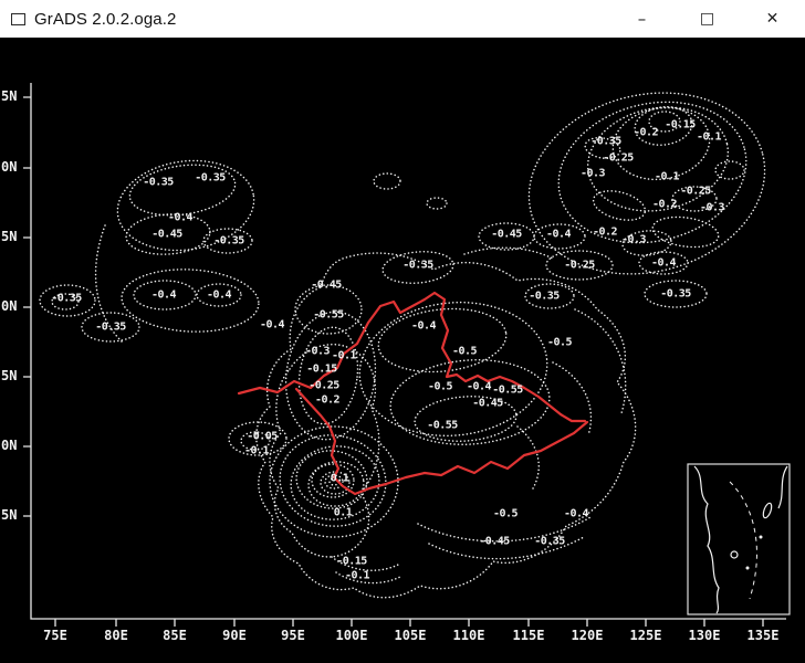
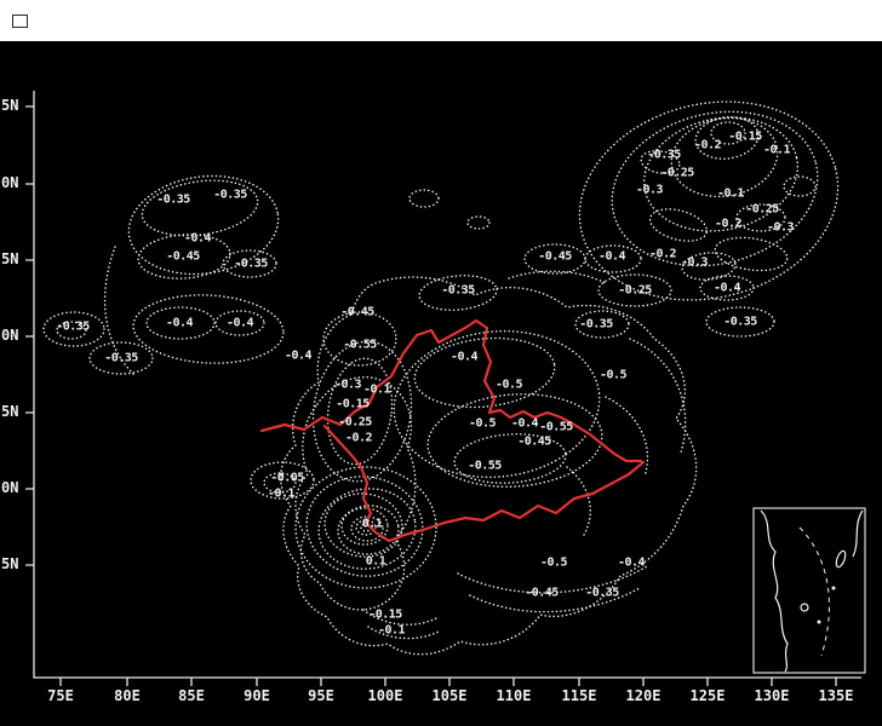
- GrADS 2.0.2.oga.2
- –
- □
- ✕
  5N
  0N
  5N
  0N
  5N
  0N
  5N
  75E
  80E
  85E
  90E
  95E
  100E
  105E
  110E
  115E
  120E
  125E
  130E
  135E
  -0.35
  -0.35
  -0.4
  -0.45
  -0.35
  -0.35
  -0.4
  -0.4
  -0.35
  -0.45
  -0.55
  -0.4
  -0.35
  -0.4
  -0.5
  -0.5
  -0.4
  -0.55
  -0.45
  -0.55
  -0.3
  -0.1
  -0.15
  -0.25
  -0.2
  -0.05
  -0.1
  0.1
  0.1
  -0.15
  -0.1
  -0.45
  -0.4
  -0.2
  -0.3
  -0.25
  -0.35
  -0.5
  -0.4
  -0.35
  -0.35
  -0.2
  -0.15
  -0.1
  -0.25
  -0.3
  -0.1
  -0.25
  -0.2
  -0.3
  -0.5
  -0.4
  -0.45
  -0.35
